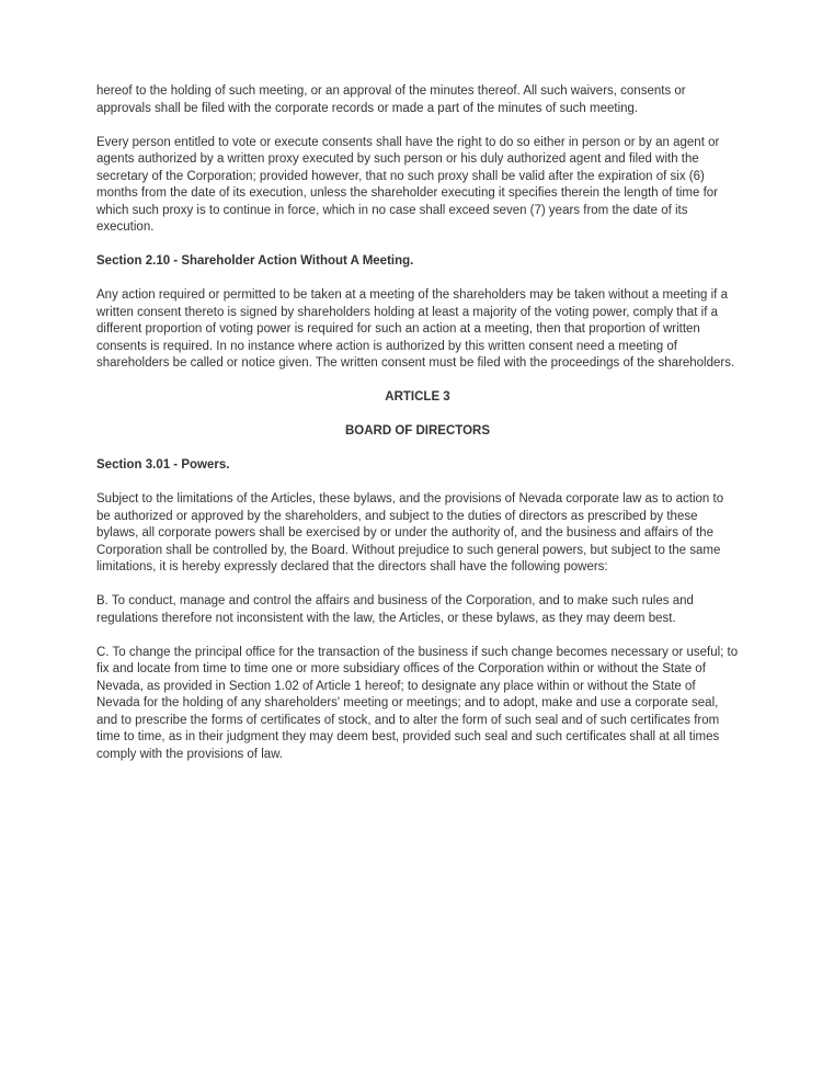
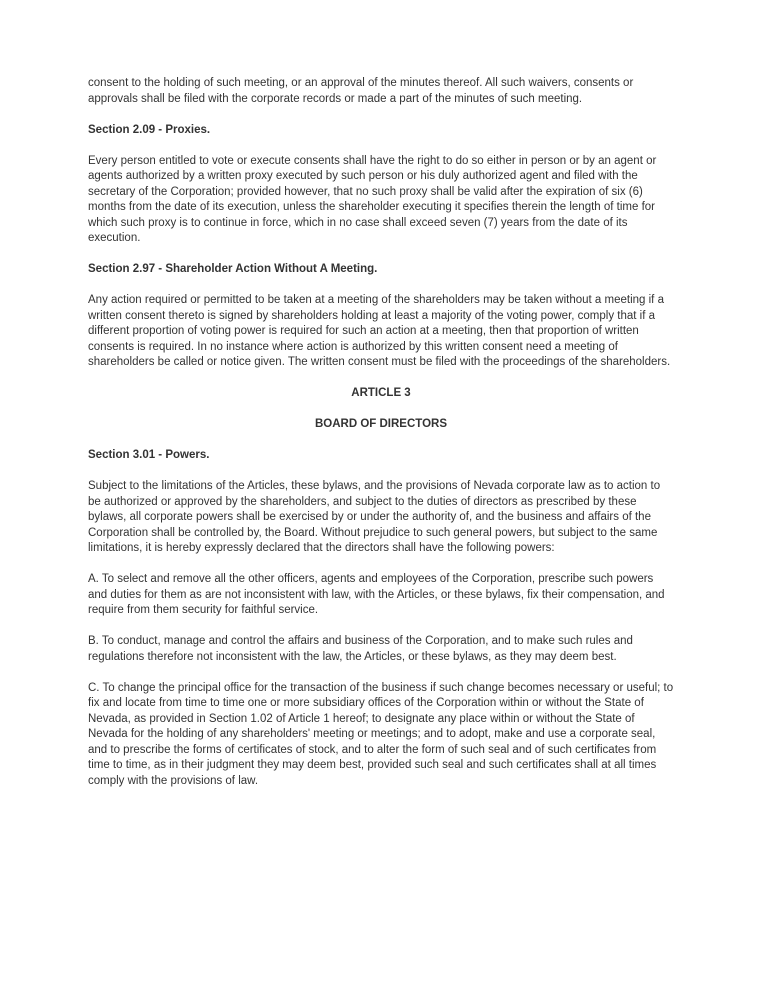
- hereof to the holding of such meeting, or an approval of the minutes thereof. All such waivers, consents or approvals shall be filed with the corporate records or made a part of the minutes of such meeting.
+ consent to the holding of such meeting, or an approval of the minutes thereof. All such waivers, consents or approvals shall be filed with the corporate records or made a part of the minutes of such meeting.
+ Section 2.09 - Proxies.
  Every person entitled to vote or execute consents shall have the right to do so either in person or by an agent or agents authorized by a written proxy executed by such person or his duly authorized agent and filed with the secretary of the Corporation; provided however, that no such proxy shall be valid after the expiration of six (6) months from the date of its execution, unless the shareholder executing it specifies therein the length of time for which such proxy is to continue in force, which in no case shall exceed seven (7) years from the date of its execution.
- Section 2.10 - Shareholder Action Without A Meeting.
+ Section 2.97 - Shareholder Action Without A Meeting.
  Any action required or permitted to be taken at a meeting of the shareholders may be taken without a meeting if a written consent thereto is signed by shareholders holding at least a majority of the voting power, comply that if a different proportion of voting power is required for such an action at a meeting, then that proportion of written consents is required. In no instance where action is authorized by this written consent need a meeting of shareholders be called or notice given. The written consent must be filed with the proceedings of the shareholders.
  ARTICLE 3
  BOARD OF DIRECTORS
  Section 3.01 - Powers.
  Subject to the limitations of the Articles, these bylaws, and the provisions of Nevada corporate law as to action to be authorized or approved by the shareholders, and subject to the duties of directors as prescribed by these bylaws, all corporate powers shall be exercised by or under the authority of, and the business and affairs of the Corporation shall be controlled by, the Board. Without prejudice to such general powers, but subject to the same limitations, it is hereby expressly declared that the directors shall have the following powers:
+ A. To select and remove all the other officers, agents and employees of the Corporation, prescribe such powers and duties for them as are not inconsistent with law, with the Articles, or these bylaws, fix their compensation, and require from them security for faithful service.
  B. To conduct, manage and control the affairs and business of the Corporation, and to make such rules and regulations therefore not inconsistent with the law, the Articles, or these bylaws, as they may deem best.
  C. To change the principal office for the transaction of the business if such change becomes necessary or useful; to fix and locate from time to time one or more subsidiary offices of the Corporation within or without the State of Nevada, as provided in Section 1.02 of Article 1 hereof; to designate any place within or without the State of Nevada for the holding of any shareholders' meeting or meetings; and to adopt, make and use a corporate seal, and to prescribe the forms of certificates of stock, and to alter the form of such seal and of such certificates from time to time, as in their judgment they may deem best, provided such seal and such certificates shall at all times comply with the provisions of law.
